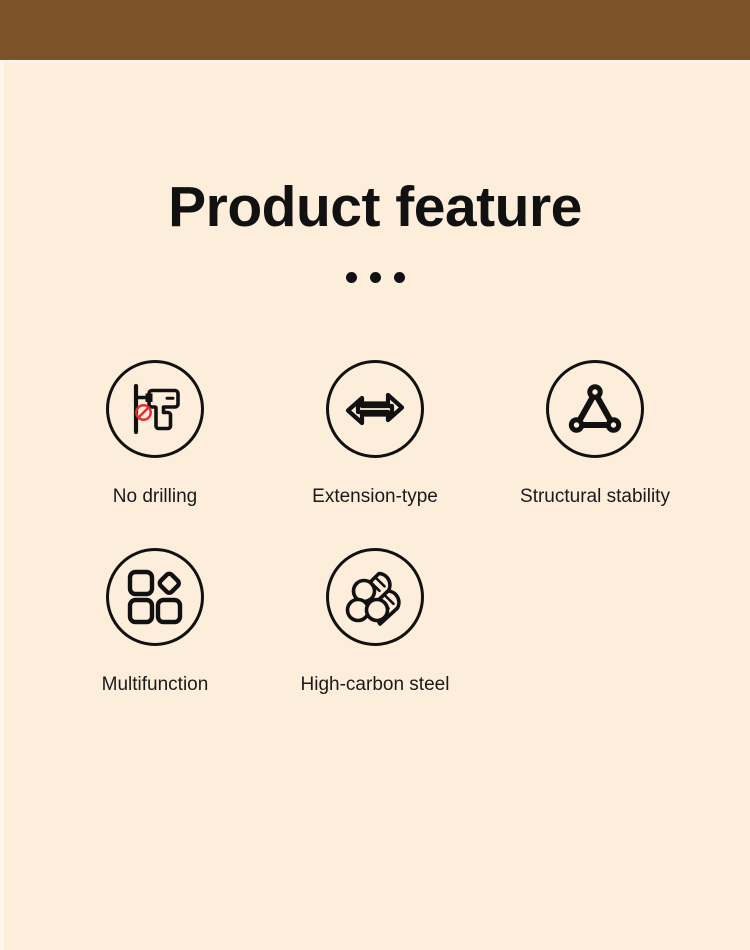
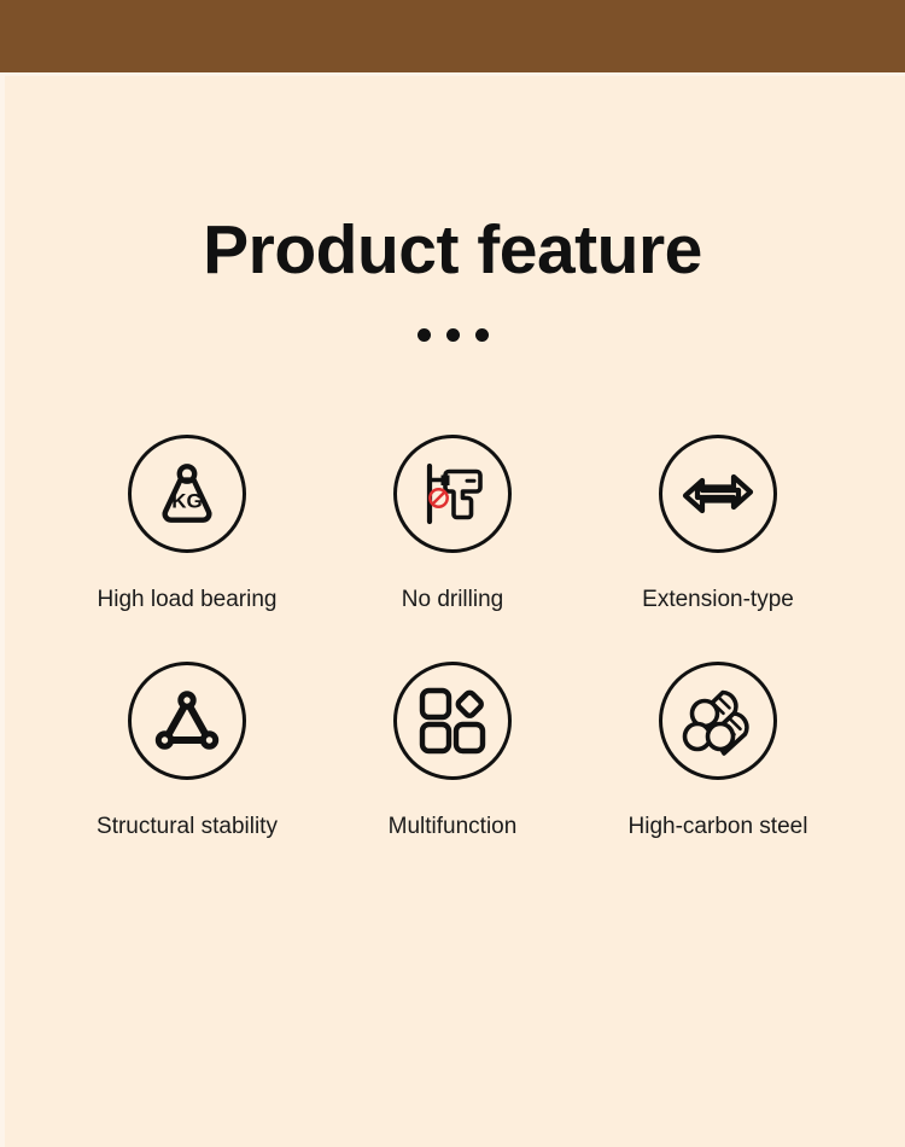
  Product feature
+ KG
+ High load bearing
  No drilling
  Extension-type
  Structural stability
  Multifunction
  High-carbon steel
